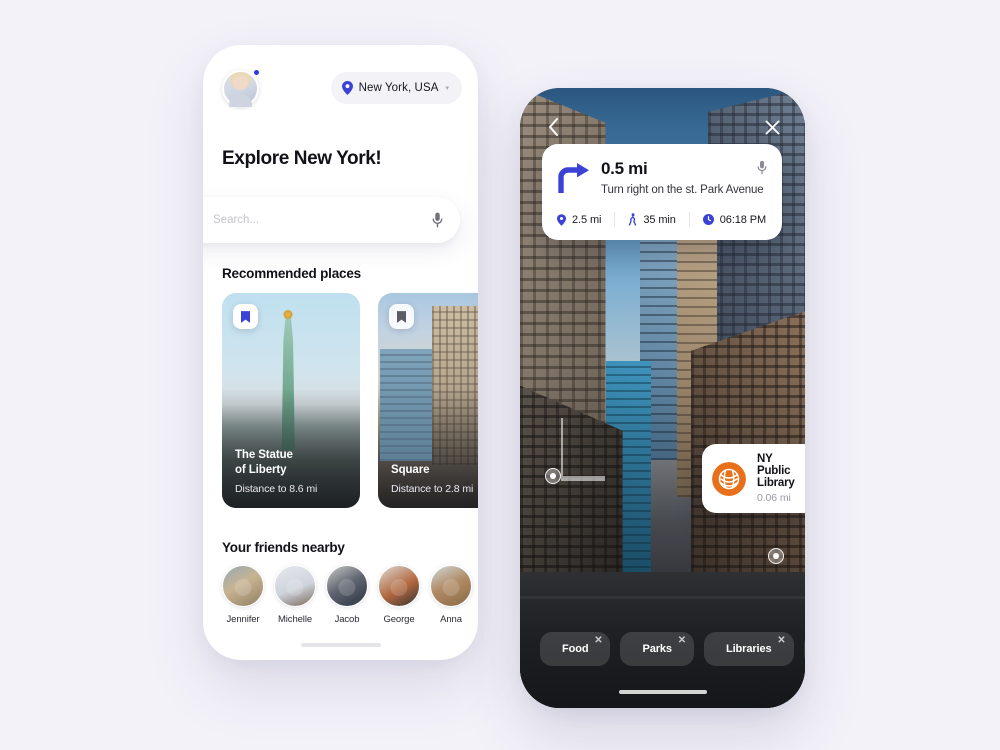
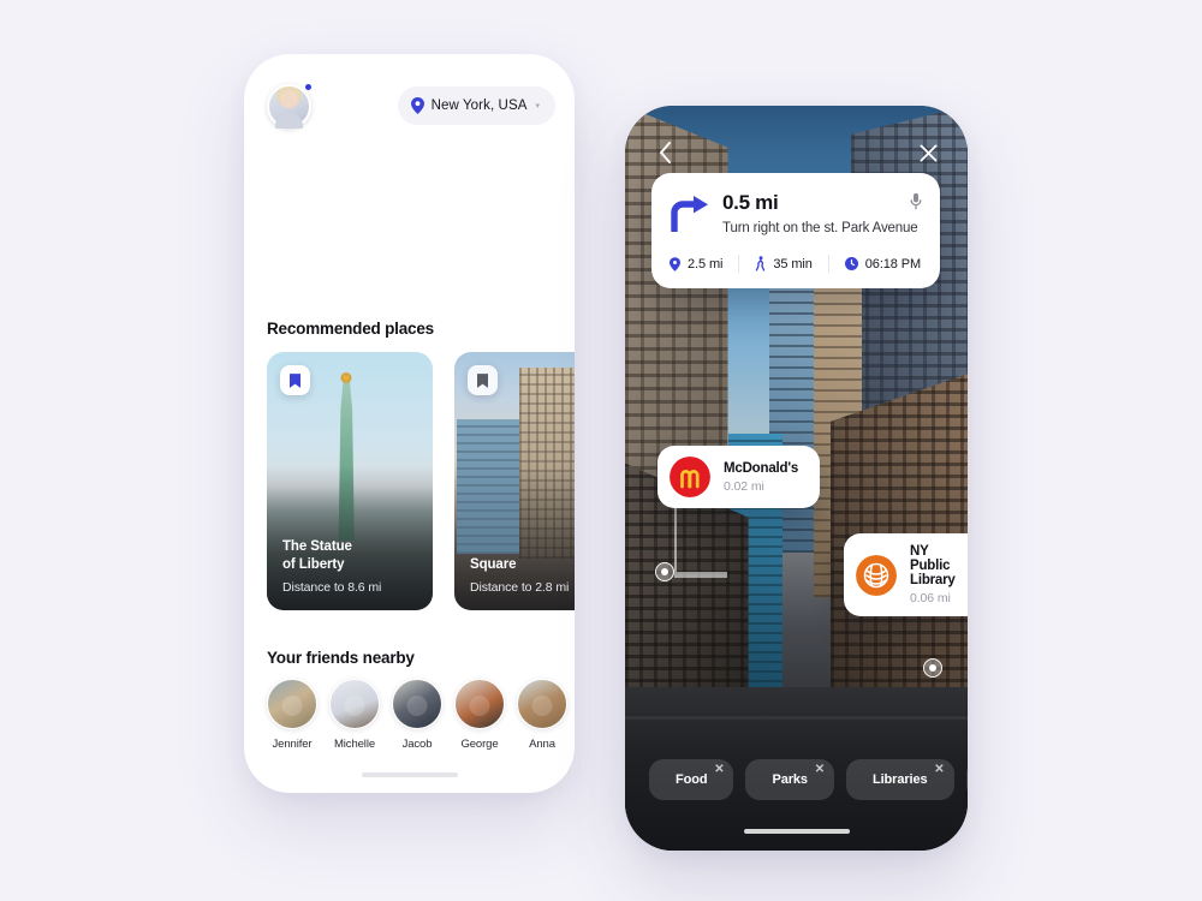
  New York, USA
- Explore New York!
- Search...
  Recommended places
  The Statue
  of Liberty
  Distance to 8.6 mi
  Square
  Distance to 2.8 mi
  Your friends nearby
  Jennifer
  Michelle
  Jacob
  George
  Anna
  0.5 mi
  Turn right on the st. Park Avenue
  2.5 mi
  35 min
  06:18 PM
+ McDonald's
+ 0.02 mi
  NY Public Library
  0.06 mi
  ✕
  Food
  ✕
  Parks
  ✕
  Libraries
